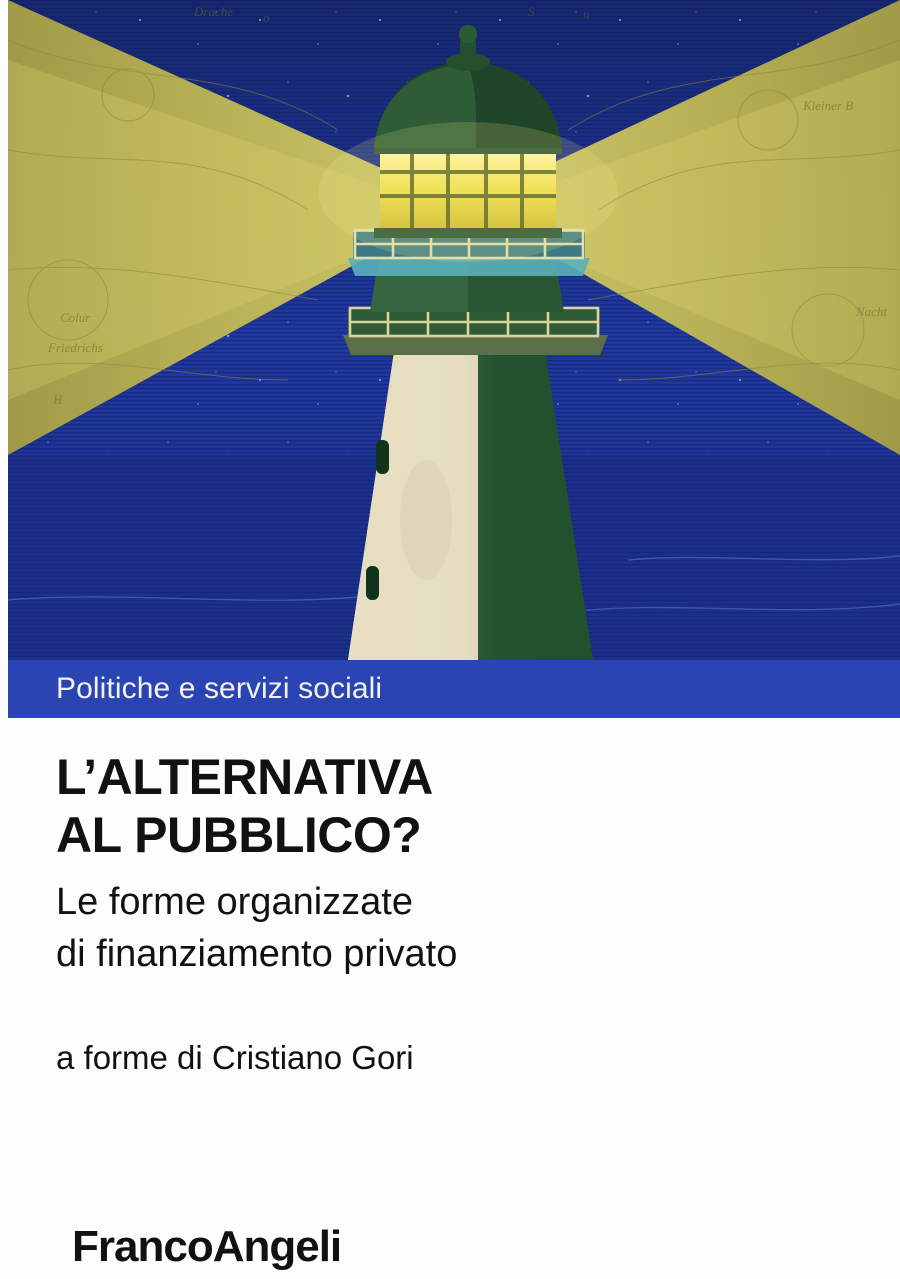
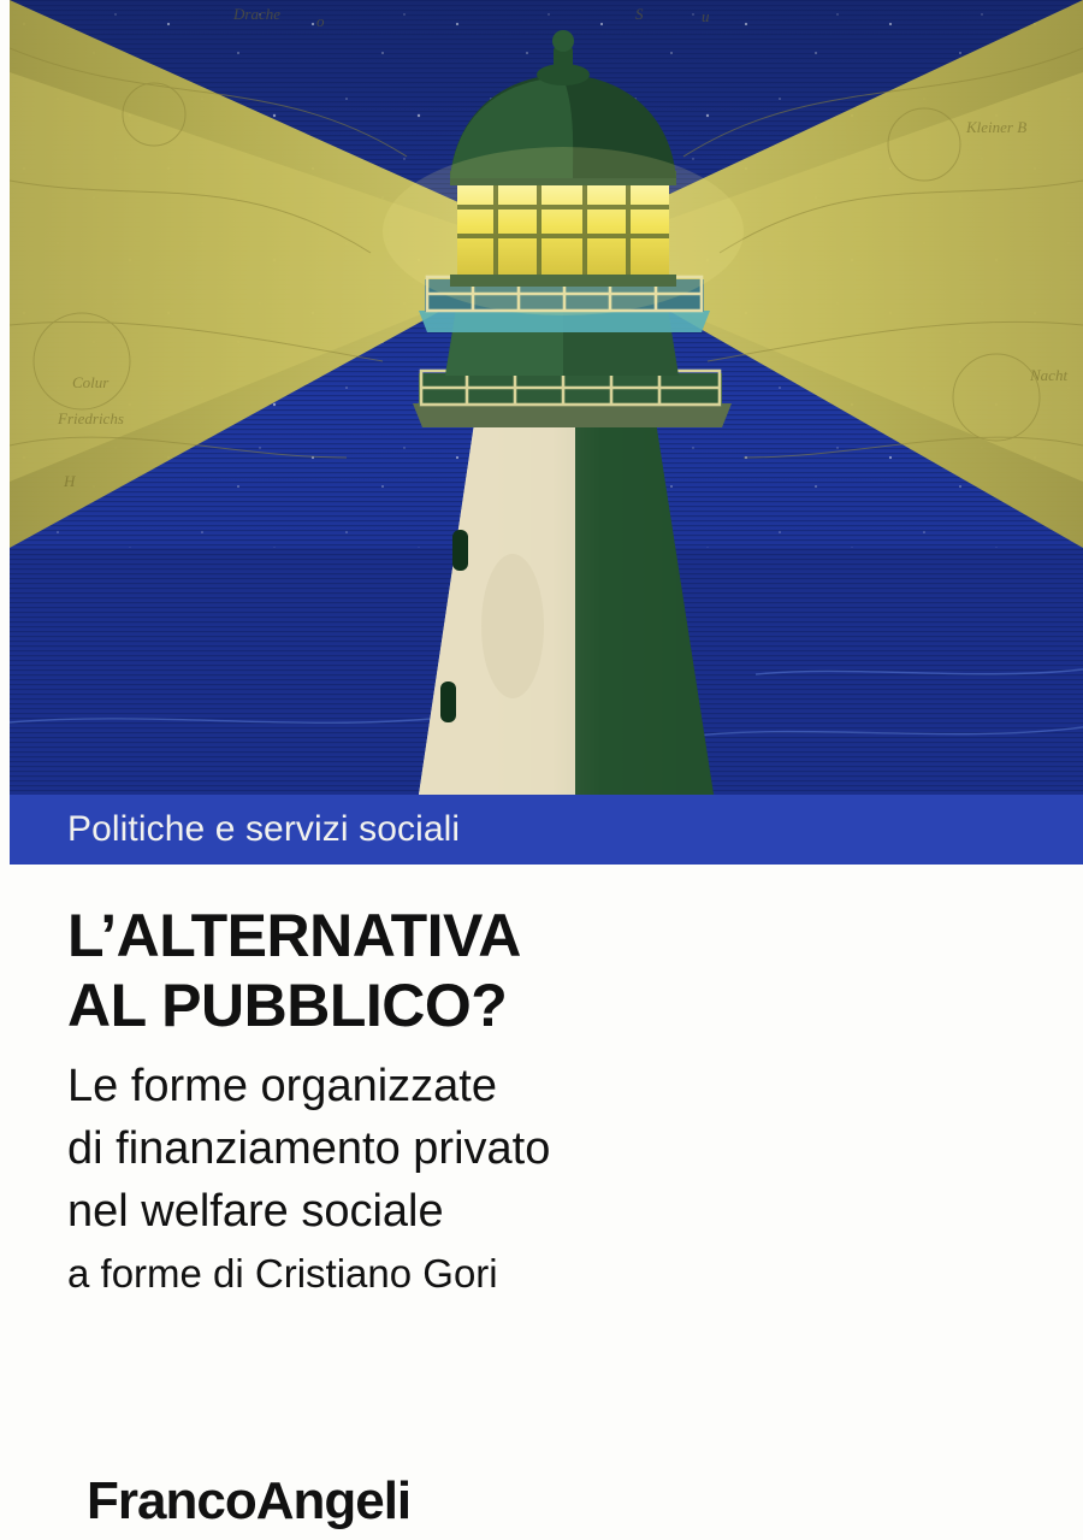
  Colur
  Friedrichs
  H
  Drache
  o
  S
  u
  Kleiner B
  Nacht
  Politiche e servizi sociali
  L’ALTERNATIVA
  AL PUBBLICO?
  Le forme organizzate
  di finanziamento privato
+ nel welfare sociale
  a forme di Cristiano Gori
  FrancoAngeli
